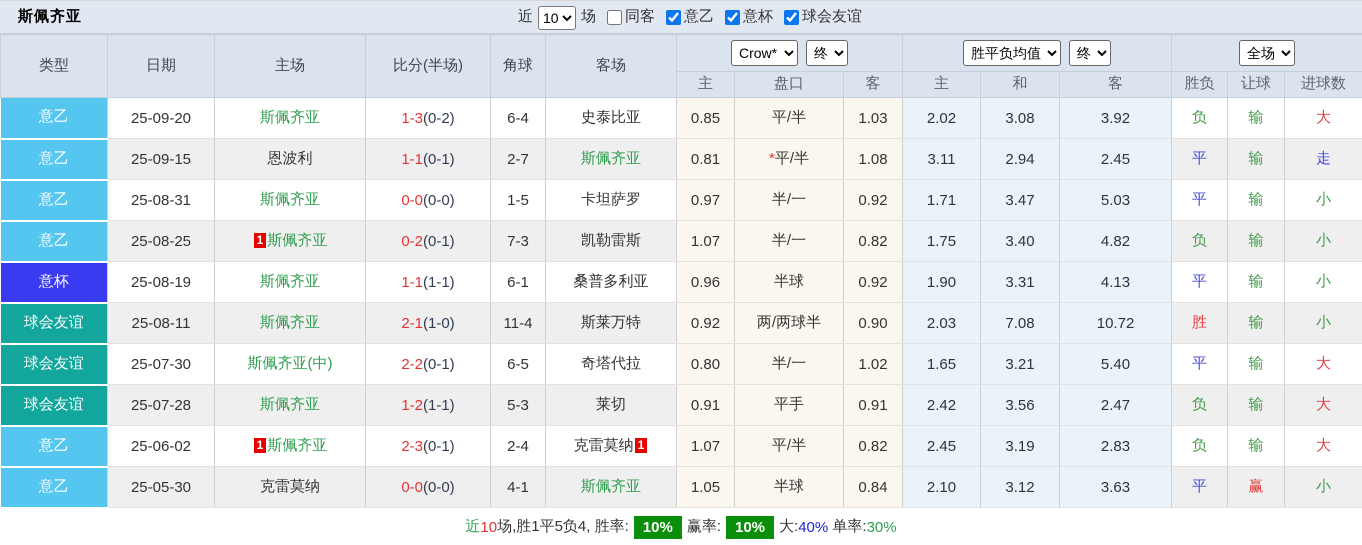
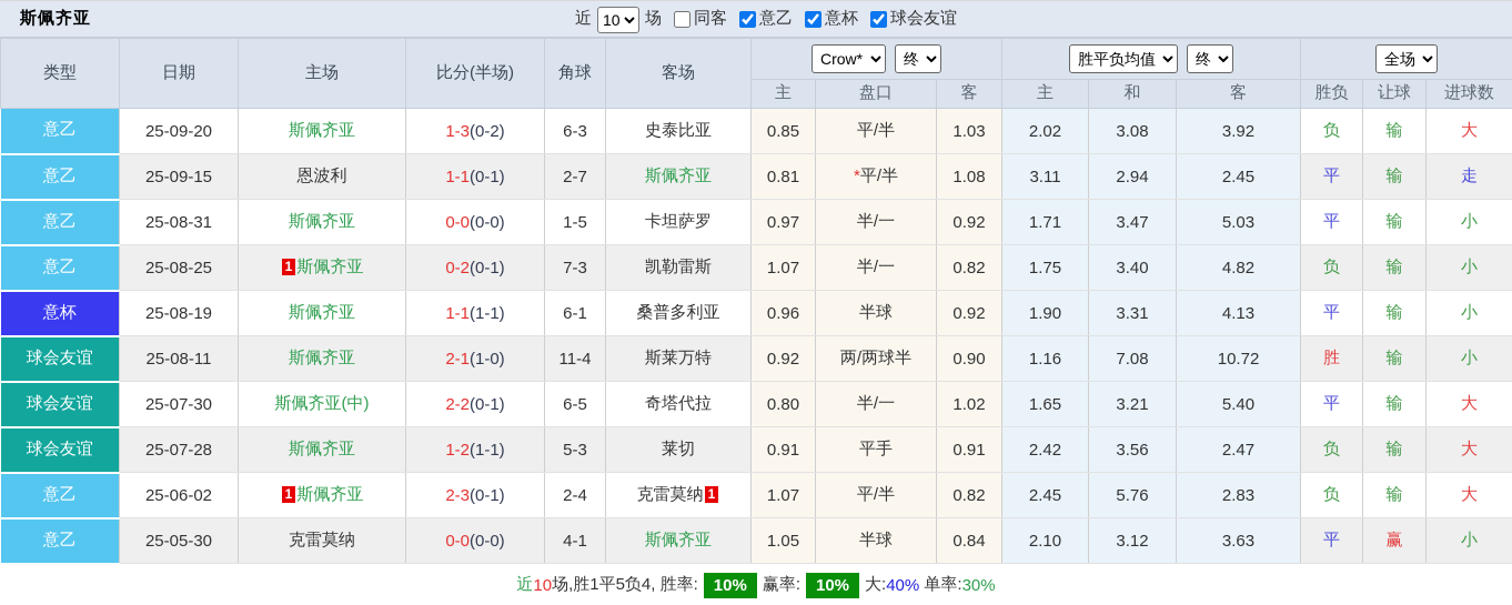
  斯佩齐亚
  近
  10
  场
  同客
  意乙
  意杯
  球会友谊
  类型	日期	主场	比分(半场)	角球	客场	Crow* 终	胜平负均值 终	全场
  主	盘口	客	主	和	客	胜负	让球	进球数
- 意乙	25-09-20	斯佩齐亚	1-3(0-2)	6-4	史泰比亚	0.85	平/半	1.03	2.02	3.08	3.92	负	输	大
+ 意乙	25-09-20	斯佩齐亚	1-3(0-2)	6-3	史泰比亚	0.85	平/半	1.03	2.02	3.08	3.92	负	输	大
  意乙	25-09-15	恩波利	1-1(0-1)	2-7	斯佩齐亚	0.81	*平/半	1.08	3.11	2.94	2.45	平	输	走
  意乙	25-08-31	斯佩齐亚	0-0(0-0)	1-5	卡坦萨罗	0.97	半/一	0.92	1.71	3.47	5.03	平	输	小
  意乙	25-08-25	1 斯佩齐亚	0-2(0-1)	7-3	凯勒雷斯	1.07	半/一	0.82	1.75	3.40	4.82	负	输	小
  意杯	25-08-19	斯佩齐亚	1-1(1-1)	6-1	桑普多利亚	0.96	半球	0.92	1.90	3.31	4.13	平	输	小
- 球会友谊	25-08-11	斯佩齐亚	2-1(1-0)	11-4	斯莱万特	0.92	两/两球半	0.90	2.03	7.08	10.72	胜	输	小
+ 球会友谊	25-08-11	斯佩齐亚	2-1(1-0)	11-4	斯莱万特	0.92	两/两球半	0.90	1.16	7.08	10.72	胜	输	小
  球会友谊	25-07-30	斯佩齐亚(中)	2-2(0-1)	6-5	奇塔代拉	0.80	半/一	1.02	1.65	3.21	5.40	平	输	大
  球会友谊	25-07-28	斯佩齐亚	1-2(1-1)	5-3	莱切	0.91	平手	0.91	2.42	3.56	2.47	负	输	大
- 意乙	25-06-02	1 斯佩齐亚	2-3(0-1)	2-4	克雷莫纳 1	1.07	平/半	0.82	2.45	3.19	2.83	负	输	大
+ 意乙	25-06-02	1 斯佩齐亚	2-3(0-1)	2-4	克雷莫纳 1	1.07	平/半	0.82	2.45	5.76	2.83	负	输	大
  意乙	25-05-30	克雷莫纳	0-0(0-0)	4-1	斯佩齐亚	1.05	半球	0.84	2.10	3.12	3.63	平	赢	小
  近
  10
  场,胜1平5负4, 胜率:
  10%
  赢率:
  10%
  大:
  40%
  单率:
  30%
